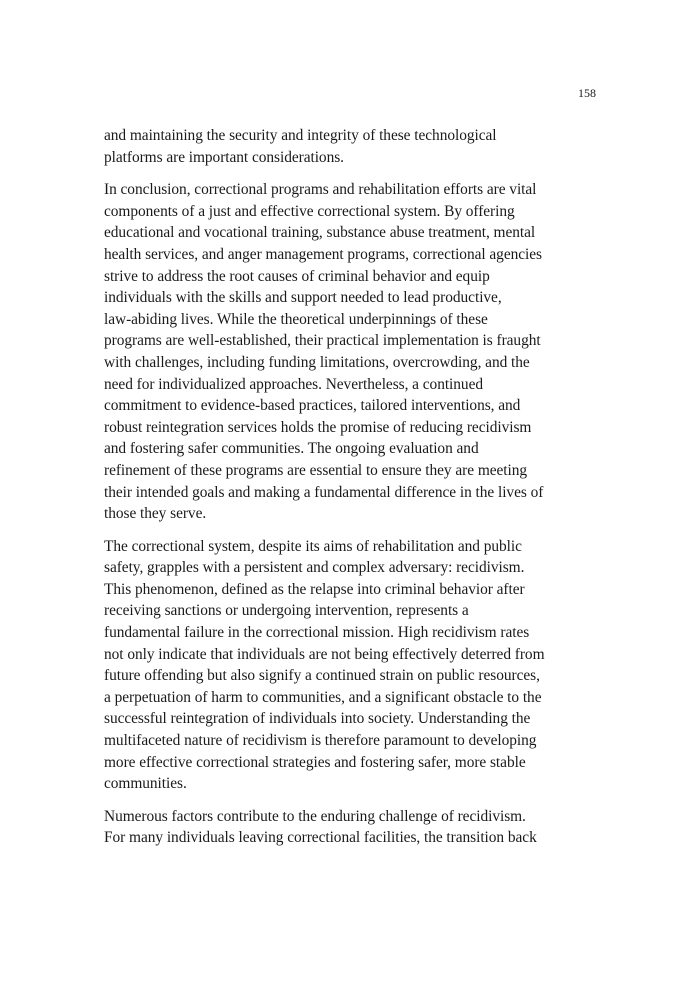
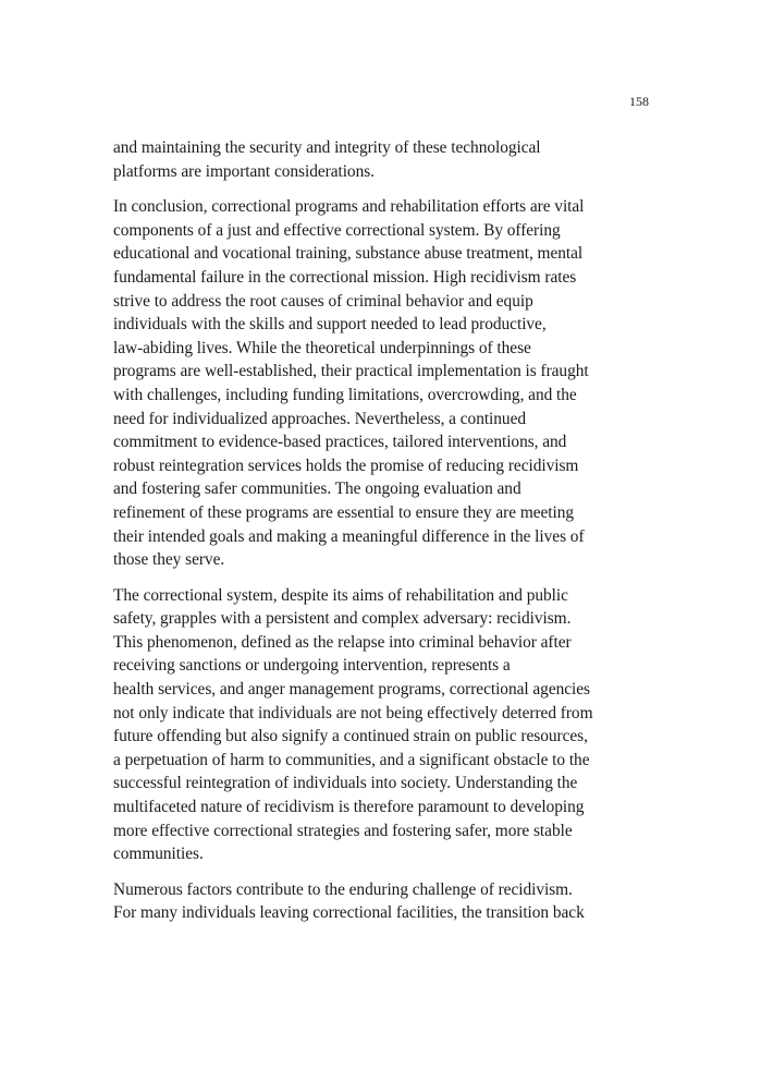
  158
  and maintaining the security and integrity of these technological
  platforms are important considerations.
  In conclusion, correctional programs and rehabilitation efforts are vital
  components of a just and effective correctional system. By offering
  educational and vocational training, substance abuse treatment, mental
- health services, and anger management programs, correctional agencies
+ fundamental failure in the correctional mission. High recidivism rates
  strive to address the root causes of criminal behavior and equip
  individuals with the skills and support needed to lead productive,
  law-abiding lives. While the theoretical underpinnings of these
  programs are well-established, their practical implementation is fraught
  with challenges, including funding limitations, overcrowding, and the
  need for individualized approaches. Nevertheless, a continued
  commitment to evidence-based practices, tailored interventions, and
  robust reintegration services holds the promise of reducing recidivism
  and fostering safer communities. The ongoing evaluation and
  refinement of these programs are essential to ensure they are meeting
- their intended goals and making a fundamental difference in the lives of
+ their intended goals and making a meaningful difference in the lives of
  those they serve.
  The correctional system, despite its aims of rehabilitation and public
  safety, grapples with a persistent and complex adversary: recidivism.
  This phenomenon, defined as the relapse into criminal behavior after
  receiving sanctions or undergoing intervention, represents a
- fundamental failure in the correctional mission. High recidivism rates
+ health services, and anger management programs, correctional agencies
  not only indicate that individuals are not being effectively deterred from
  future offending but also signify a continued strain on public resources,
  a perpetuation of harm to communities, and a significant obstacle to the
  successful reintegration of individuals into society. Understanding the
  multifaceted nature of recidivism is therefore paramount to developing
  more effective correctional strategies and fostering safer, more stable
  communities.
  Numerous factors contribute to the enduring challenge of recidivism.
  For many individuals leaving correctional facilities, the transition back
